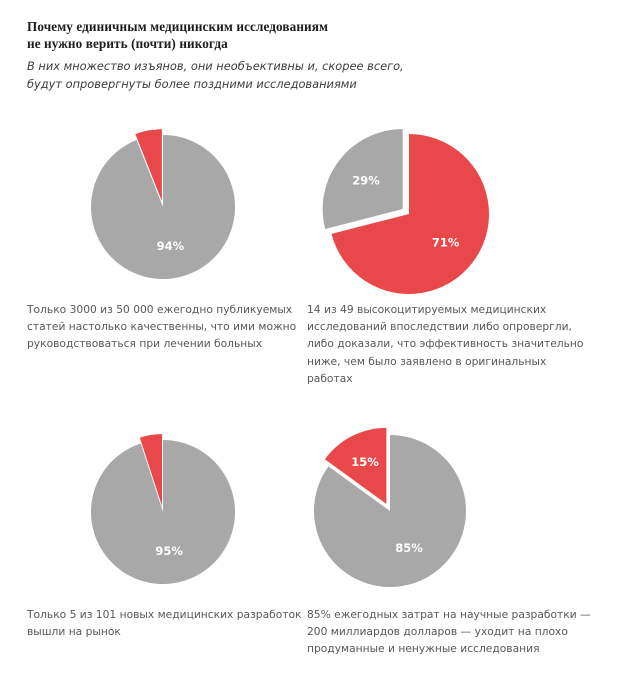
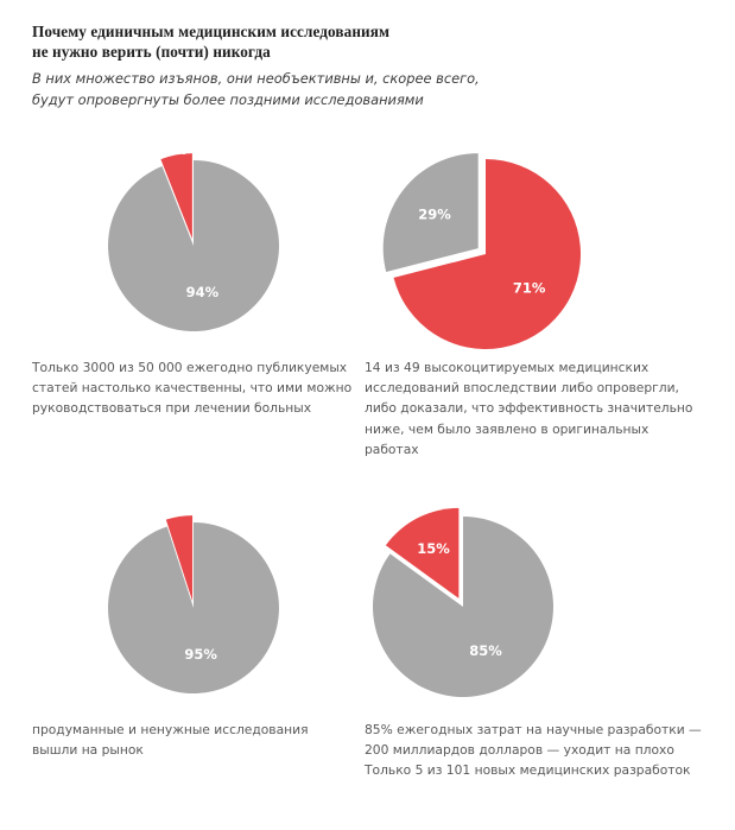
  Почему единичным медицинским исследованиям
  не нужно верить (почти) никогда
  В них множество изъянов, они необъективны и, скорее всего,
  будут опровергнуты более поздними исследованиями
  94%
  6%
  Только 3000 из 50 000 ежегодно публикуемых
  статей настолько качественны, что ими можно
  руководствоваться при лечении больных
  71%
  29%
  14 из 49 высокоцитируемых медицинских
  исследований впоследствии либо опровергли,
  либо доказали, что эффективность значительно
  ниже, чем было заявлено в оригинальных
  работах
  95%
  5%
- Только 5 из 101 новых медицинских разработок
+ продуманные и ненужные исследования
  вышли на рынок
  85%
  15%
  85% ежегодных затрат на научные разработки —
  200 миллиардов долларов — уходит на плохо
- продуманные и ненужные исследования
+ Только 5 из 101 новых медицинских разработок
